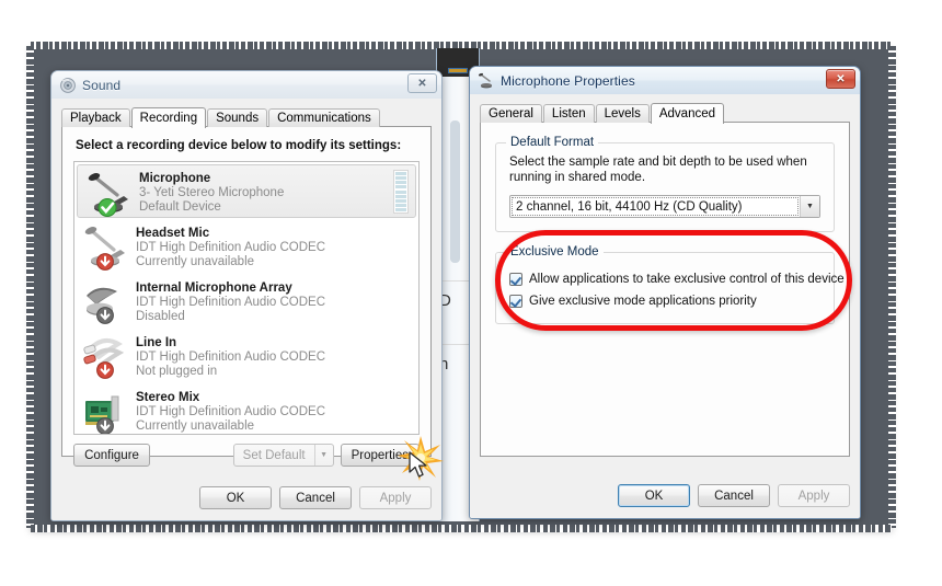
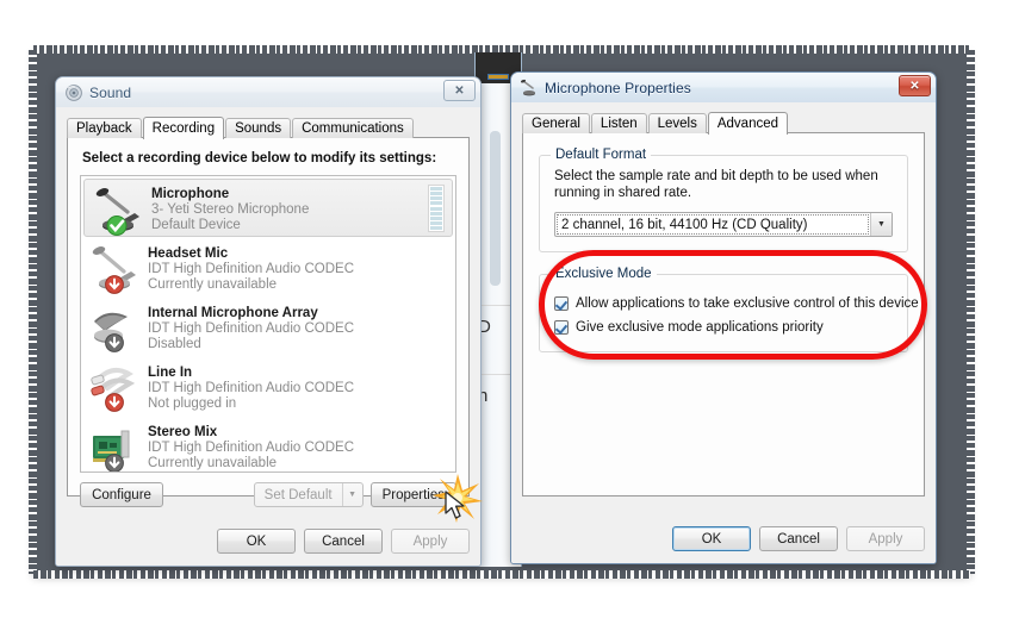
  D
  h
  Sound
  ✕
  Playback
  Recording
  Sounds
  Communications
  Select a recording device below to modify its settings:
  Microphone
  3- Yeti Stereo Microphone
  Default Device
  Headset Mic
  IDT High Definition Audio CODEC
  Currently unavailable
  Internal Microphone Array
  IDT High Definition Audio CODEC
  Disabled
  Line In
  IDT High Definition Audio CODEC
  Not plugged in
  Stereo Mix
  IDT High Definition Audio CODEC
  Currently unavailable
  Configure
  Set Default
  Propertie
  OK
  Cancel
  Apply
  Microphone Properties
  ✕
  General
  Listen
  Levels
  Advanced
  Default Format
- Select the sample rate and bit depth to be used when running in shared mode.
+ Select the sample rate and bit depth to be used when running in shared rate.
  2 channel, 16 bit, 44100 Hz (CD Quality)
  Exclusive Mode
  Allow applications to take exclusive control of this device
  Give exclusive mode applications priority
  OK
  Cancel
  Apply
